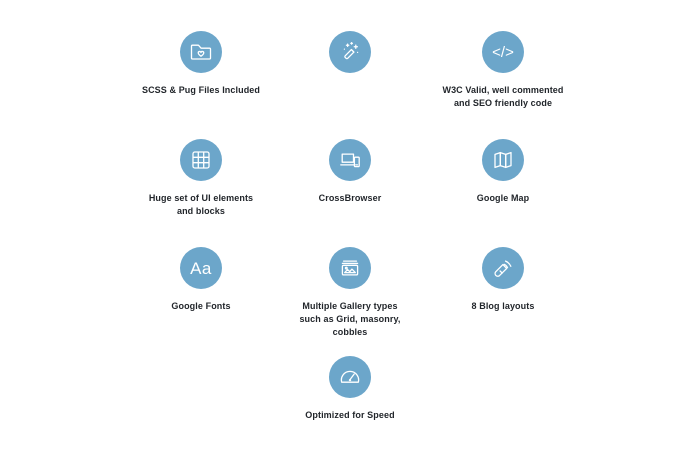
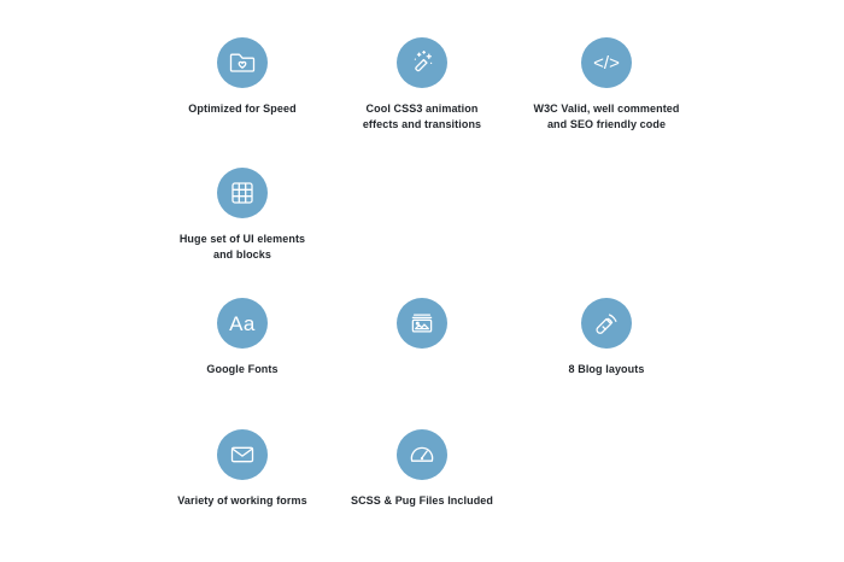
- SCSS & Pug Files Included
+ Optimized for Speed
+ Cool CSS3 animation
+ effects and transitions
  </>
  W3C Valid, well commented
  and SEO friendly code
  Huge set of UI elements
  and blocks
- CrossBrowser
- Google Map
  Aa
  Google Fonts
- Multiple Gallery types
- such as Grid, masonry,
- cobbles
  8 Blog layouts
+ Variety of working forms
- Optimized for Speed
+ SCSS & Pug Files Included
